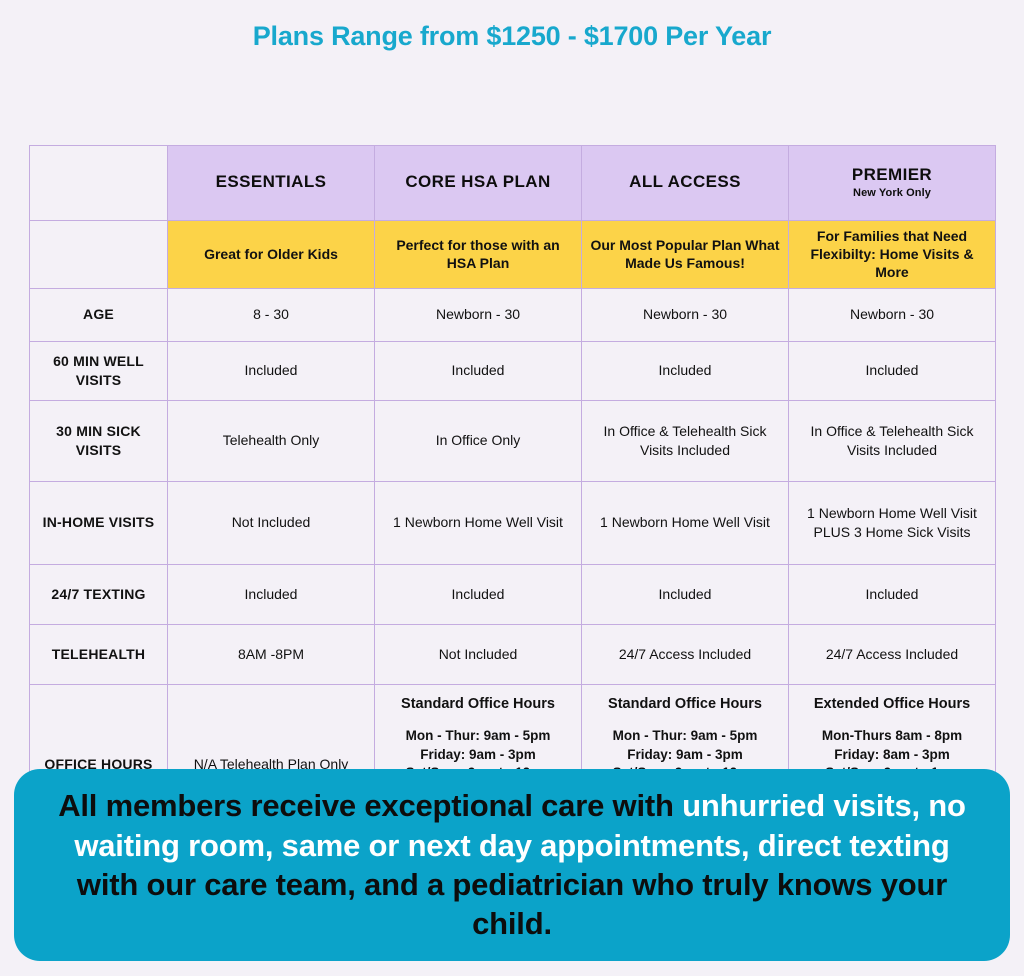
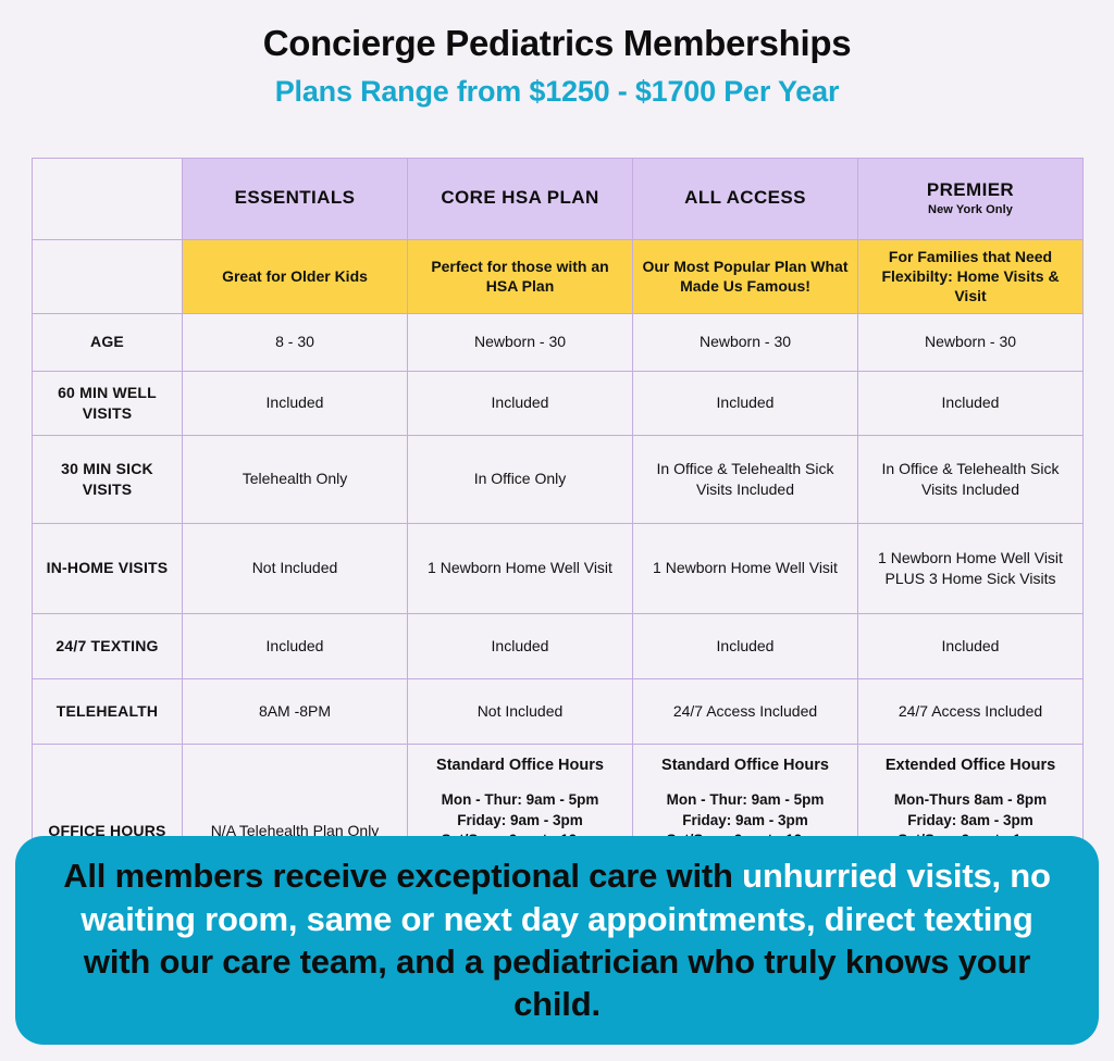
+ Concierge Pediatrics Memberships
  Plans Range from $1250 - $1700 Per Year
  	ESSENTIALS	CORE HSA PLAN	ALL ACCESS	PREMIER New York Only
- 	Great for Older Kids	Perfect for those with an HSA Plan	Our Most Popular Plan What Made Us Famous!	For Families that Need Flexibilty: Home Visits & More
+ 	Great for Older Kids	Perfect for those with an HSA Plan	Our Most Popular Plan What Made Us Famous!	For Families that Need Flexibilty: Home Visits & Visit
  AGE	8 - 30	Newborn - 30	Newborn - 30	Newborn - 30
  60 MIN WELL VISITS	Included	Included	Included	Included
  30 MIN SICK VISITS	Telehealth Only	In Office Only	In Office & Telehealth Sick Visits Included	In Office & Telehealth Sick Visits Included
  IN-HOME VISITS	Not Included	1 Newborn Home Well Visit	1 Newborn Home Well Visit	1 Newborn Home Well Visit PLUS 3 Home Sick Visits
  24/7 TEXTING	Included	Included	Included	Included
  TELEHEALTH	8AM -8PM	Not Included	24/7 Access Included	24/7 Access Included
  OFFICE HOURS	N/A Telehealth Plan Only	Standard Office Hours Mon - Thur: 9am - 5pm Friday: 9am - 3pm	Standard Office Hours Mon - Thur: 9am - 5pm Friday: 9am - 3pm	Extended Office Hours Mon-Thurs 8am - 8pm Friday: 8am - 3pm
  All members receive exceptional care with unhurried visits, no waiting room, same or next day appointments, direct texting with our care team, and a pediatrician who truly knows your child.
